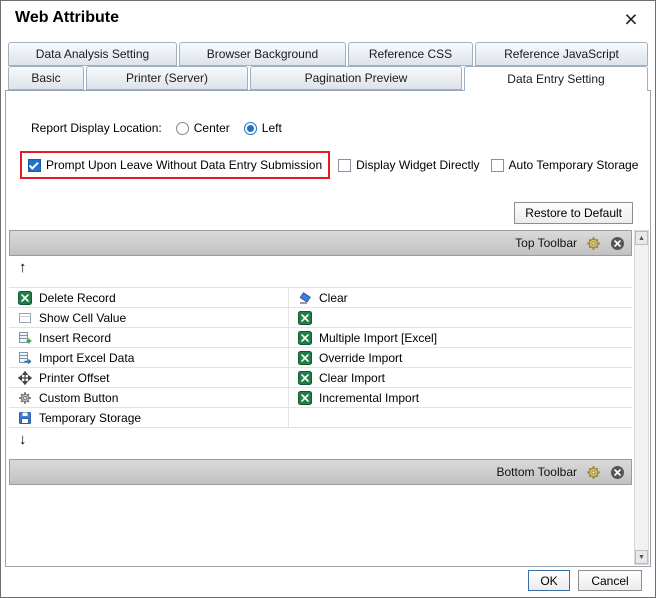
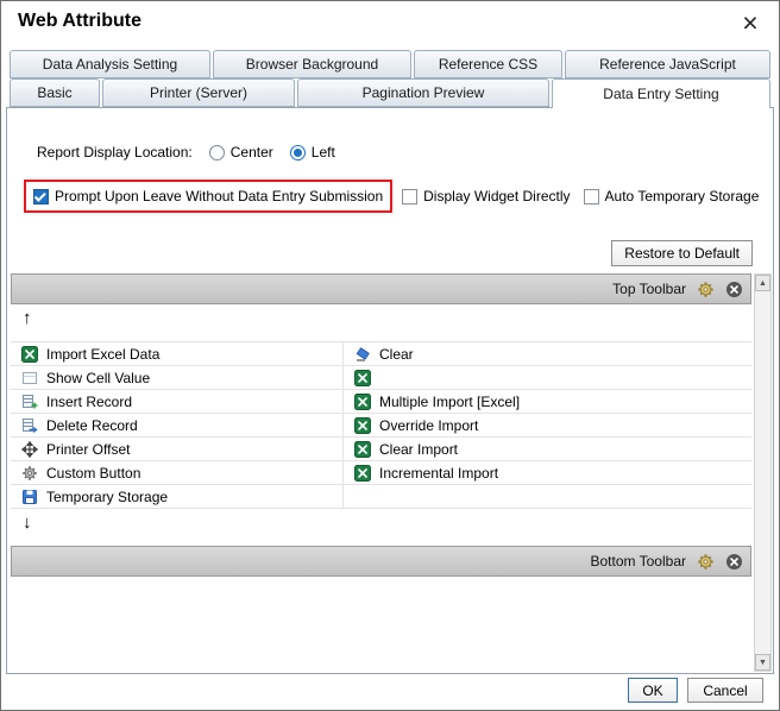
  Web Attribute
  Data Analysis Setting
  Browser Background
  Reference CSS
  Reference JavaScript
  Basic
  Printer (Server)
  Pagination Preview
  Data Entry Setting
  Report Display Location:
  Center
  Left
  Prompt Upon Leave Without Data Entry Submission
  Display Widget Directly
  Auto Temporary Storage
  Restore to Default
  Top Toolbar
- Delete Record
+ Import Excel Data
  Clear
  Show Cell Value
  Insert Record
  Multiple Import [Excel]
- Import Excel Data
+ Delete Record
  Override Import
  Printer Offset
  Clear Import
  Custom Button
  Incremental Import
  Temporary Storage
  Bottom Toolbar
  OK
  Cancel
